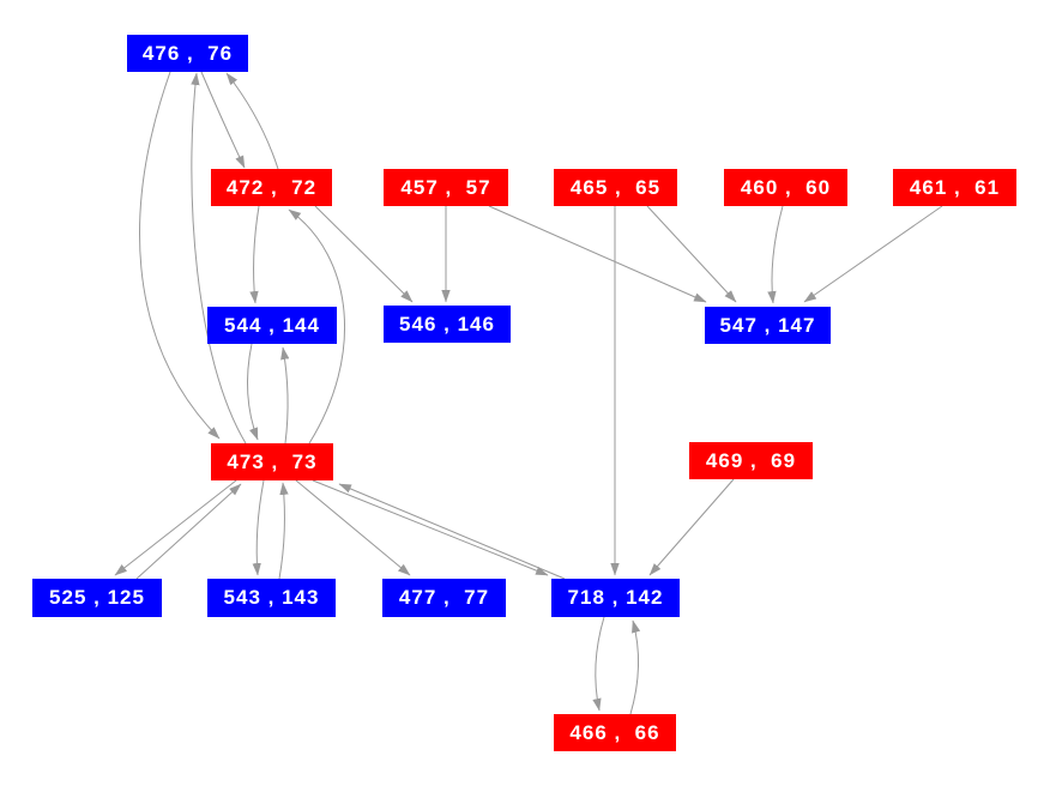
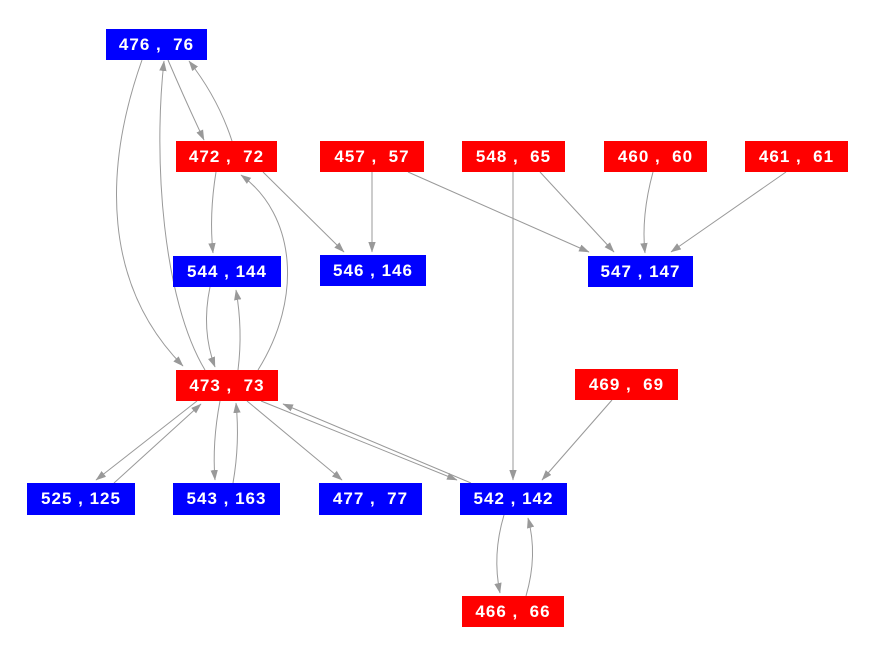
  476 , 76
  472 , 72
  457 , 57
- 465 , 65
+ 548 , 65
  460 , 60
  461 , 61
  544 , 144
  546 , 146
  547 , 147
  473 , 73
  469 , 69
  525 , 125
- 543 , 143
+ 543 , 163
  477 , 77
- 718 , 142
+ 542 , 142
  466 , 66
